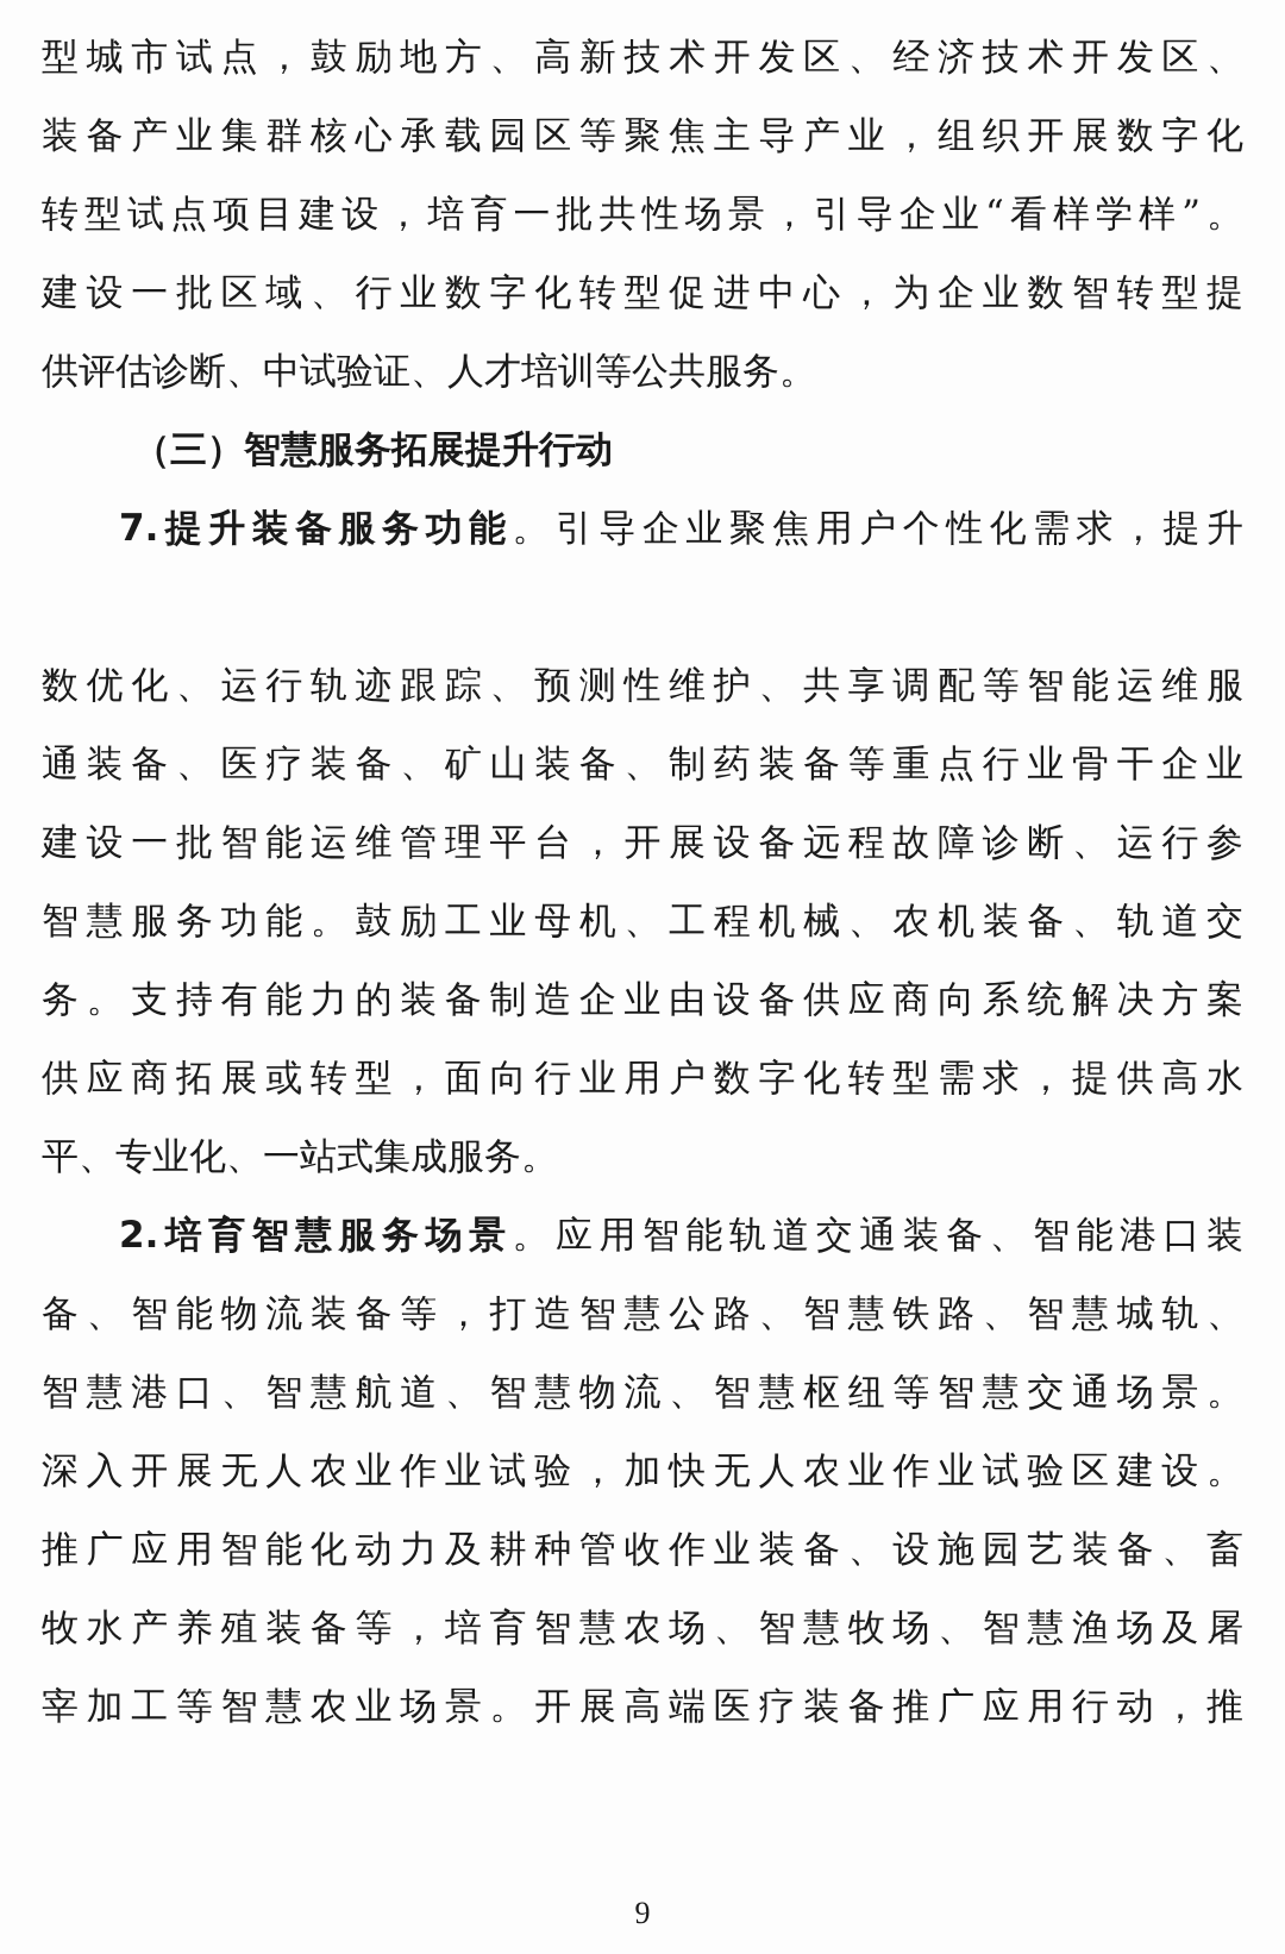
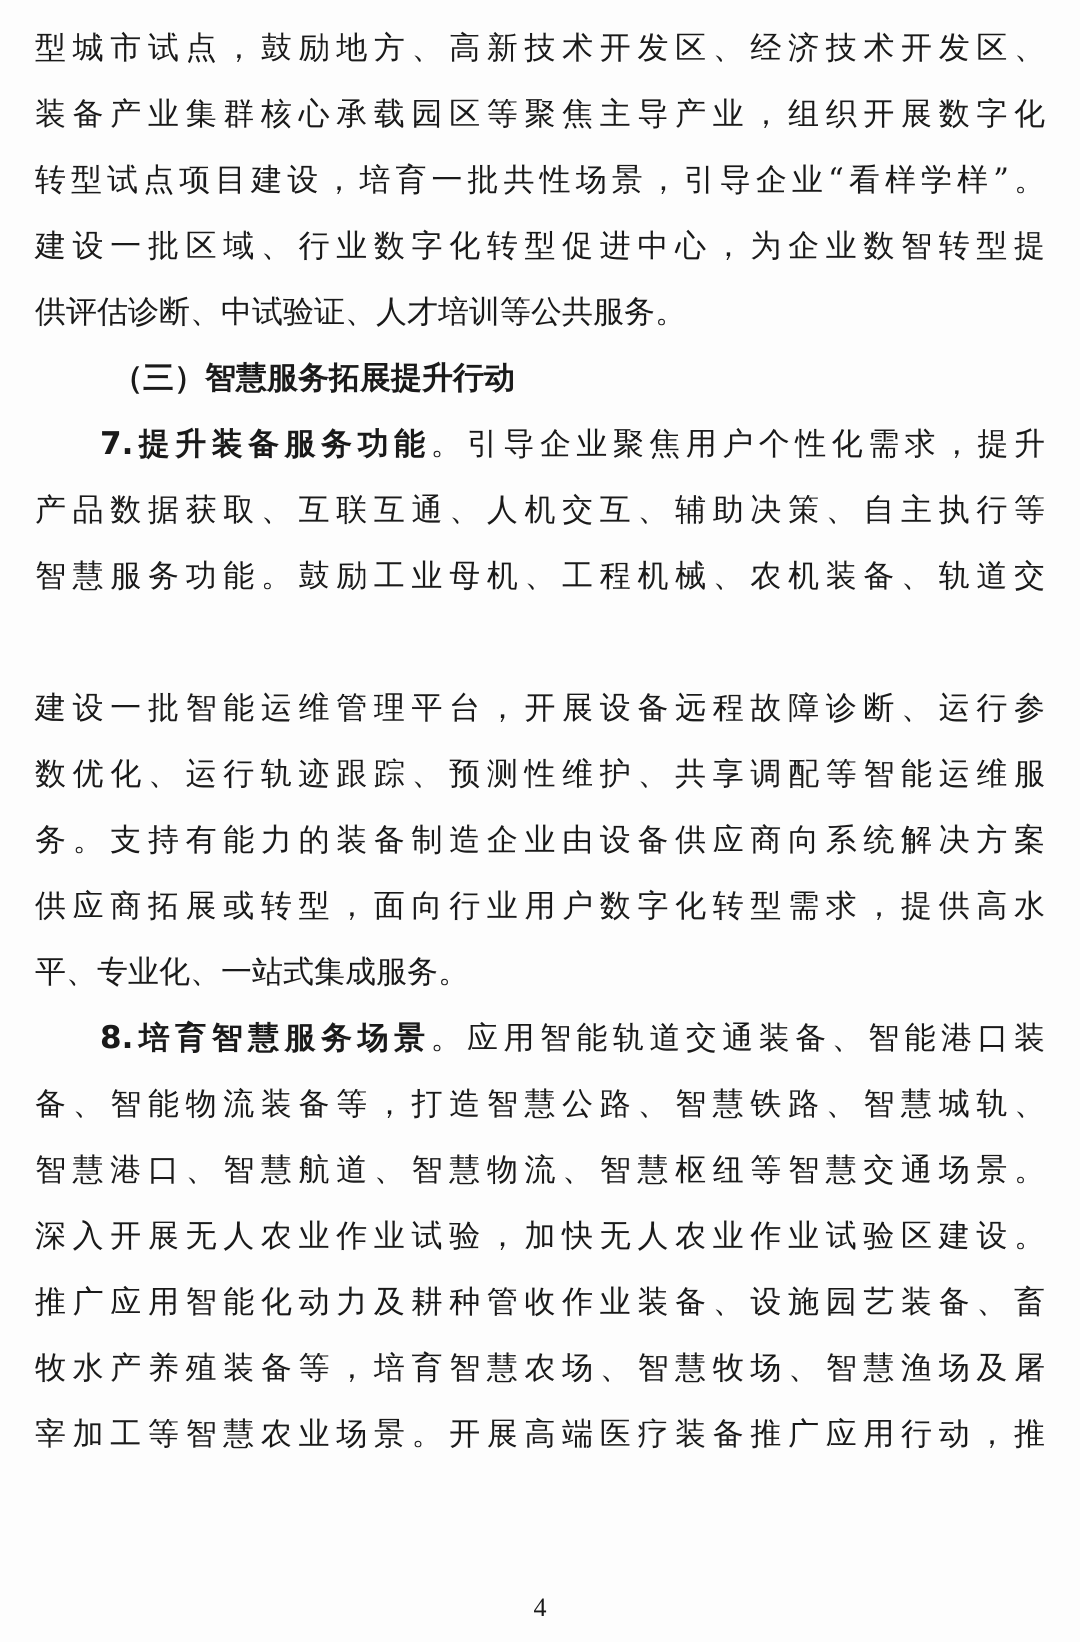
  型城市试点，鼓励地方、高新技术开发区、经济技术开发区、
  装备产业集群核心承载园区等聚焦主导产业，组织开展数字化
  转型试点项目建设，培育一批共性场景，引导企业“看样学样”。
  建设一批区域、行业数字化转型促进中心，为企业数智转型提
  供评估诊断、中试验证、人才培训等公共服务。
  （三）智慧服务拓展提升行动
  7.提升装备服务功能。引导企业聚焦用户个性化需求，提升
+ 产品数据获取、互联互通、人机交互、辅助决策、自主执行等
- 数优化、运行轨迹跟踪、预测性维护、共享调配等智能运维服
+ 智慧服务功能。鼓励工业母机、工程机械、农机装备、轨道交
- 通装备、医疗装备、矿山装备、制药装备等重点行业骨干企业
  建设一批智能运维管理平台，开展设备远程故障诊断、运行参
- 智慧服务功能。鼓励工业母机、工程机械、农机装备、轨道交
+ 数优化、运行轨迹跟踪、预测性维护、共享调配等智能运维服
  务。支持有能力的装备制造企业由设备供应商向系统解决方案
  供应商拓展或转型，面向行业用户数字化转型需求，提供高水
  平、专业化、一站式集成服务。
- 2.培育智慧服务场景。应用智能轨道交通装备、智能港口装
+ 8.培育智慧服务场景。应用智能轨道交通装备、智能港口装
  备、智能物流装备等，打造智慧公路、智慧铁路、智慧城轨、
  智慧港口、智慧航道、智慧物流、智慧枢纽等智慧交通场景。
  深入开展无人农业作业试验，加快无人农业作业试验区建设。
  推广应用智能化动力及耕种管收作业装备、设施园艺装备、畜
  牧水产养殖装备等，培育智慧农场、智慧牧场、智慧渔场及屠
  宰加工等智慧农业场景。开展高端医疗装备推广应用行动，推
- 9
+ 4
